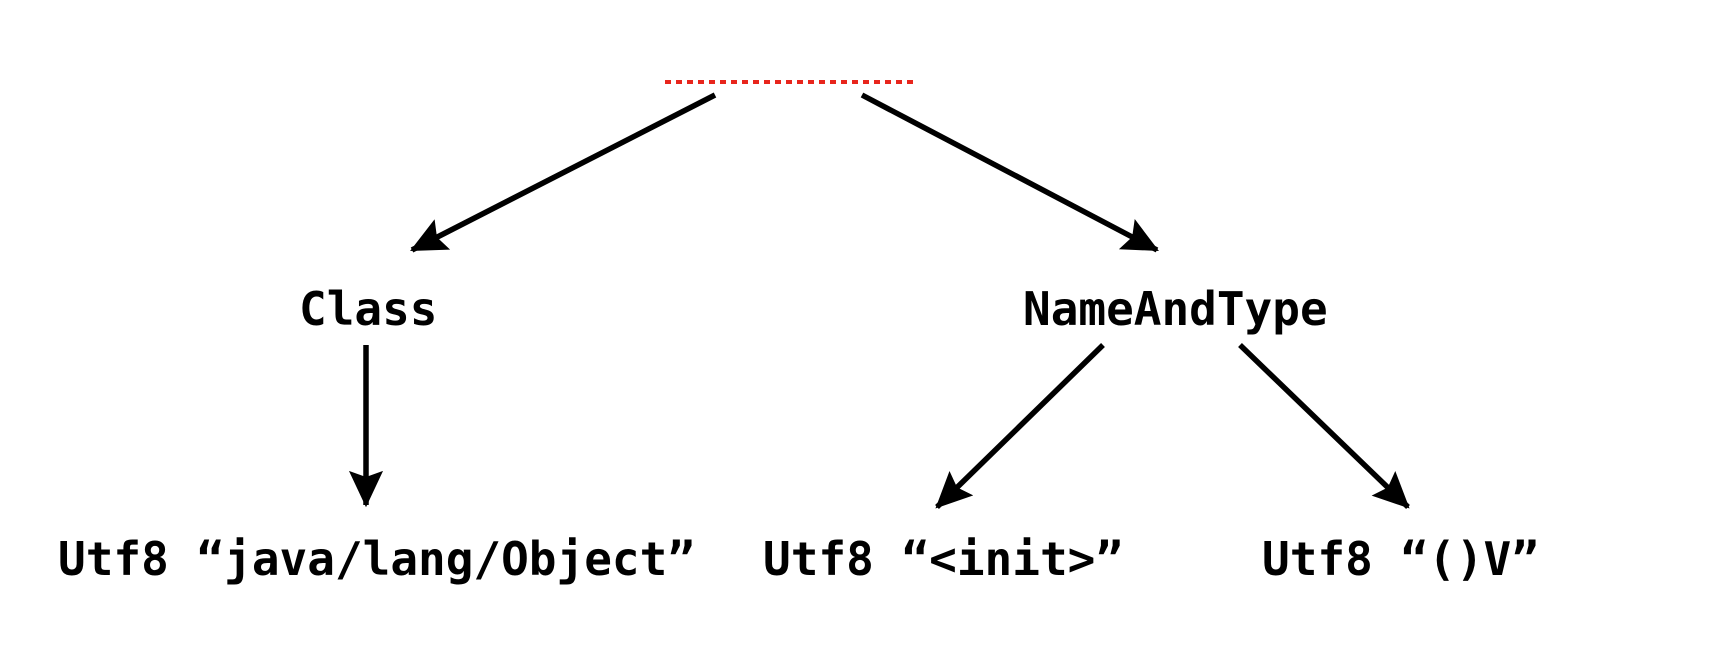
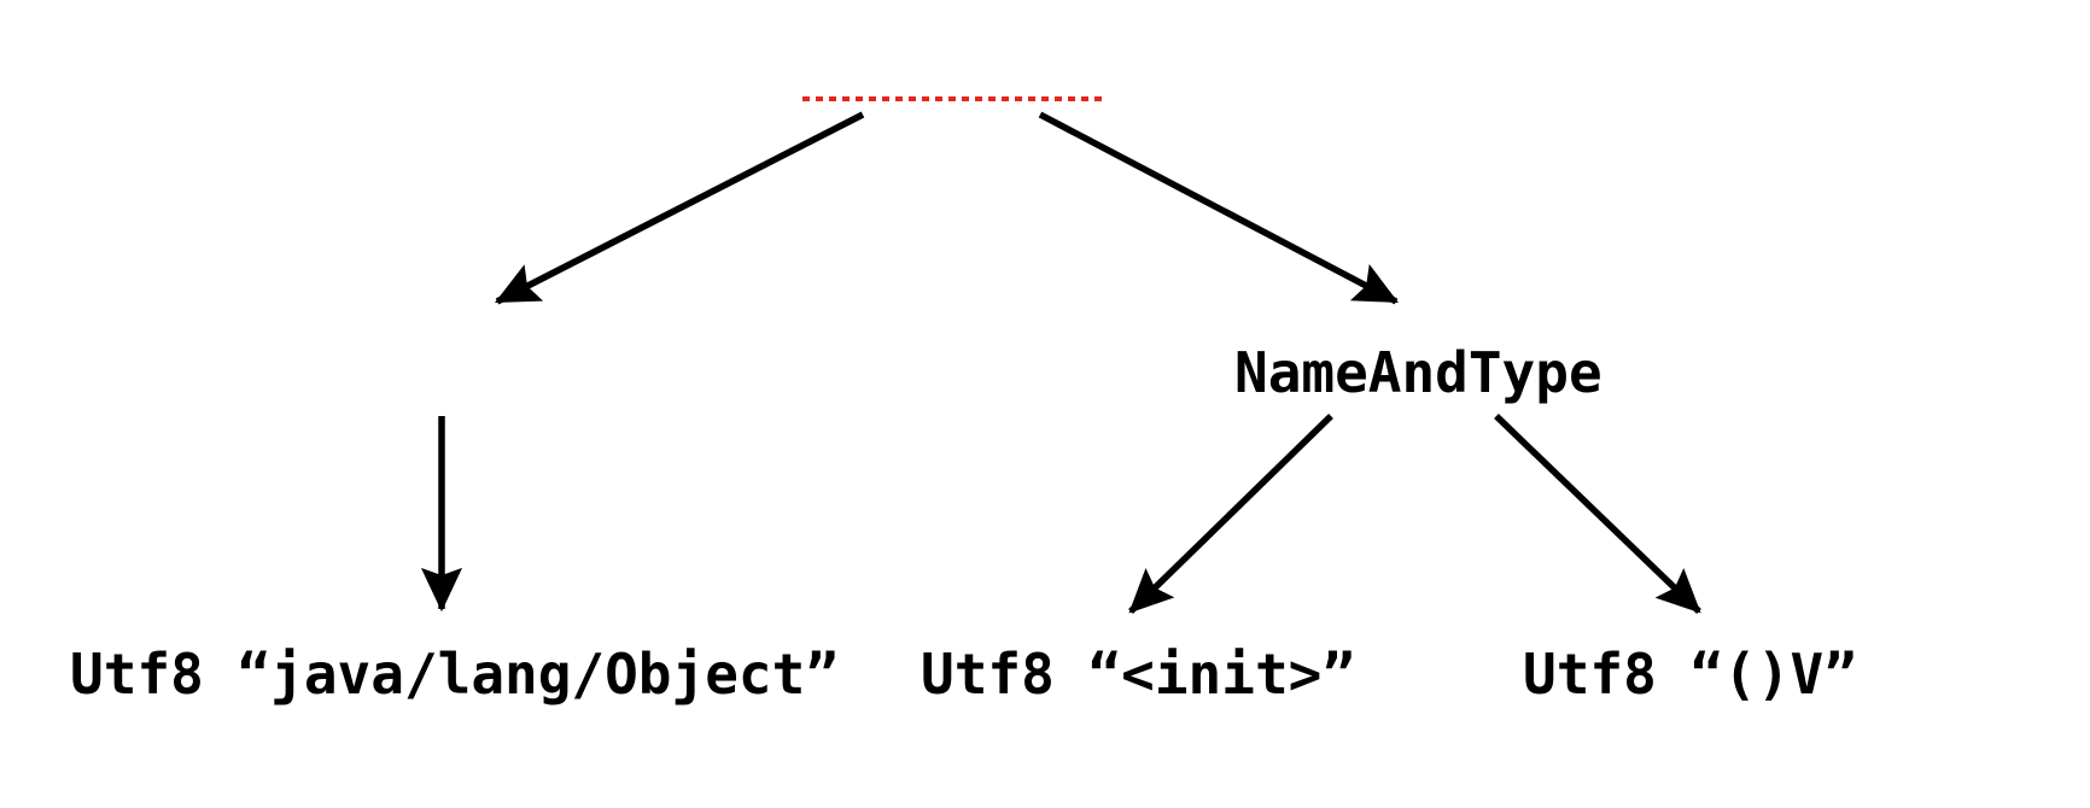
- Class
  NameAndType
  Utf8 “java/lang/Object”
  Utf8 “<init>”
  Utf8 “()V”
